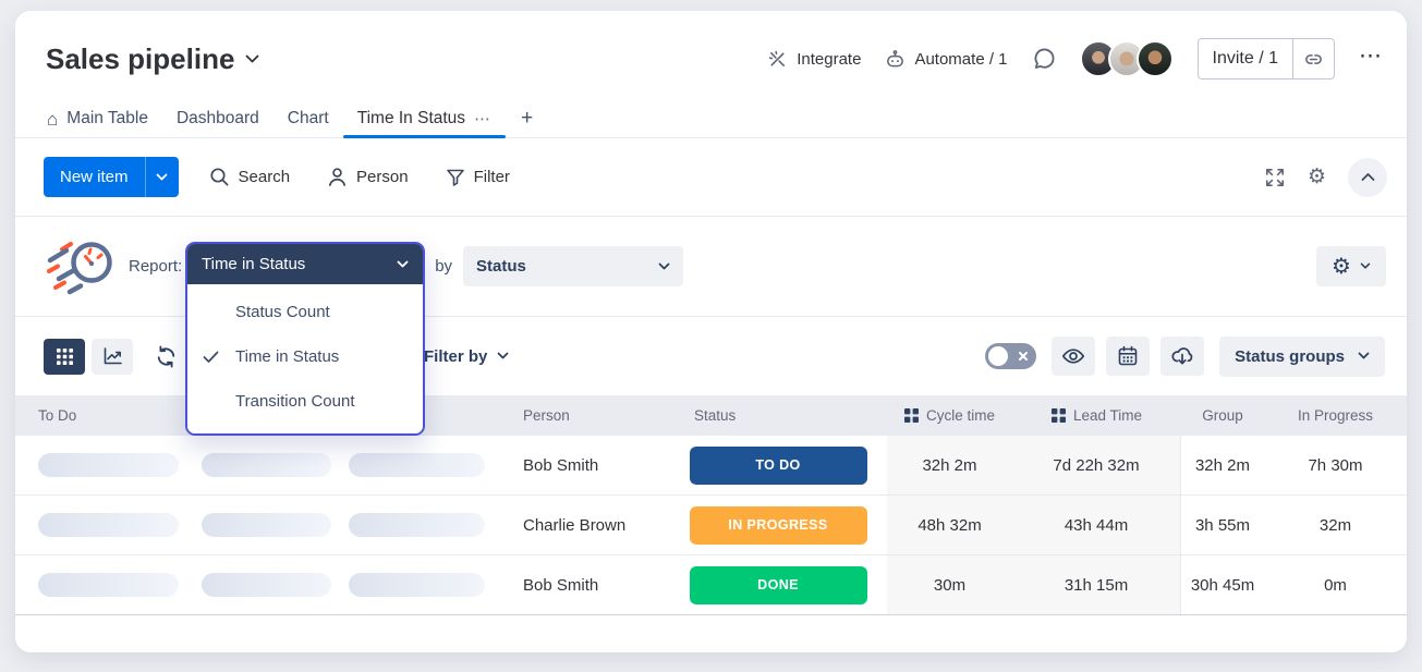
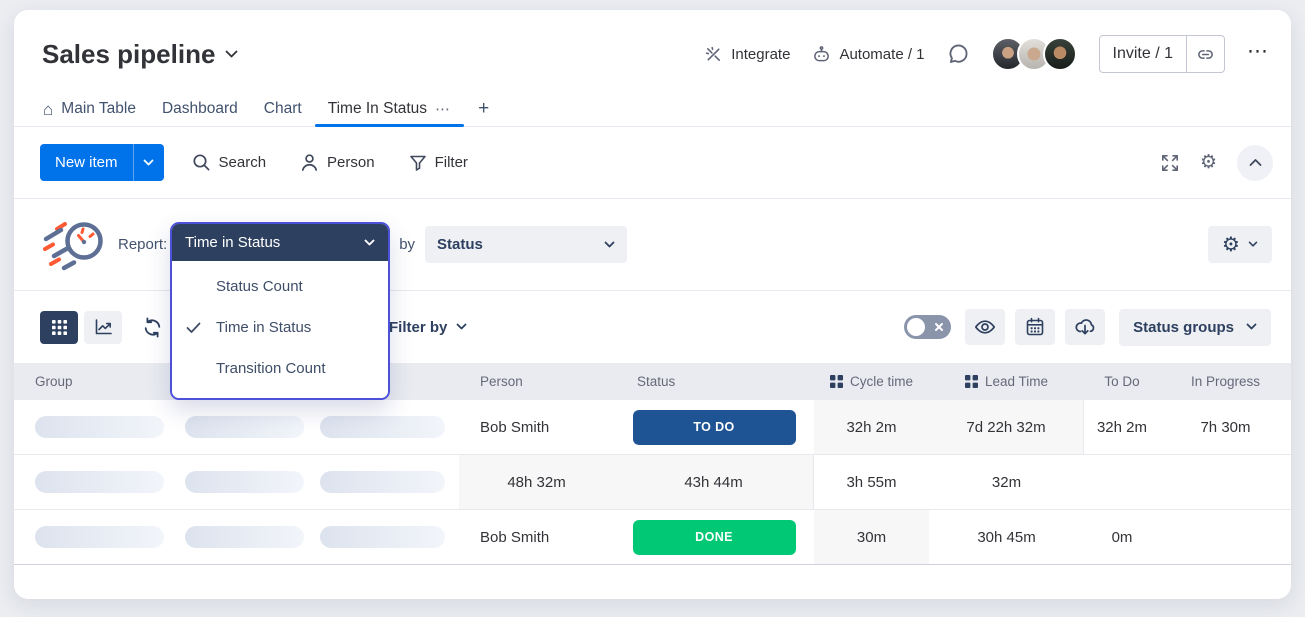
  Sales pipeline
  Integrate
  Automate / 1
  Invite / 1
  ⋯
  ⌂
  Main Table
  Dashboard
  Chart
  Time In Status
  ⋯
  +
  New item
  Search
  Person
  Filter
  ⚙
  Report:
  by
  Status
  ⚙
  Filter by
  Status groups
- To Do
+ Group
  Person
  Status
  Cycle time
  Lead Time
- Group
+ To Do
  In Progress
  Bob Smith
  TO DO
  32h 2m
  7d 22h 32m
  32h 2m
  7h 30m
- Charlie Brown
- IN PROGRESS
  48h 32m
  43h 44m
  3h 55m
  32m
  Bob Smith
  DONE
  30m
- 31h 15m
  30h 45m
  0m
  Time in Status
  Status Count
  Time in Status
  Transition Count
